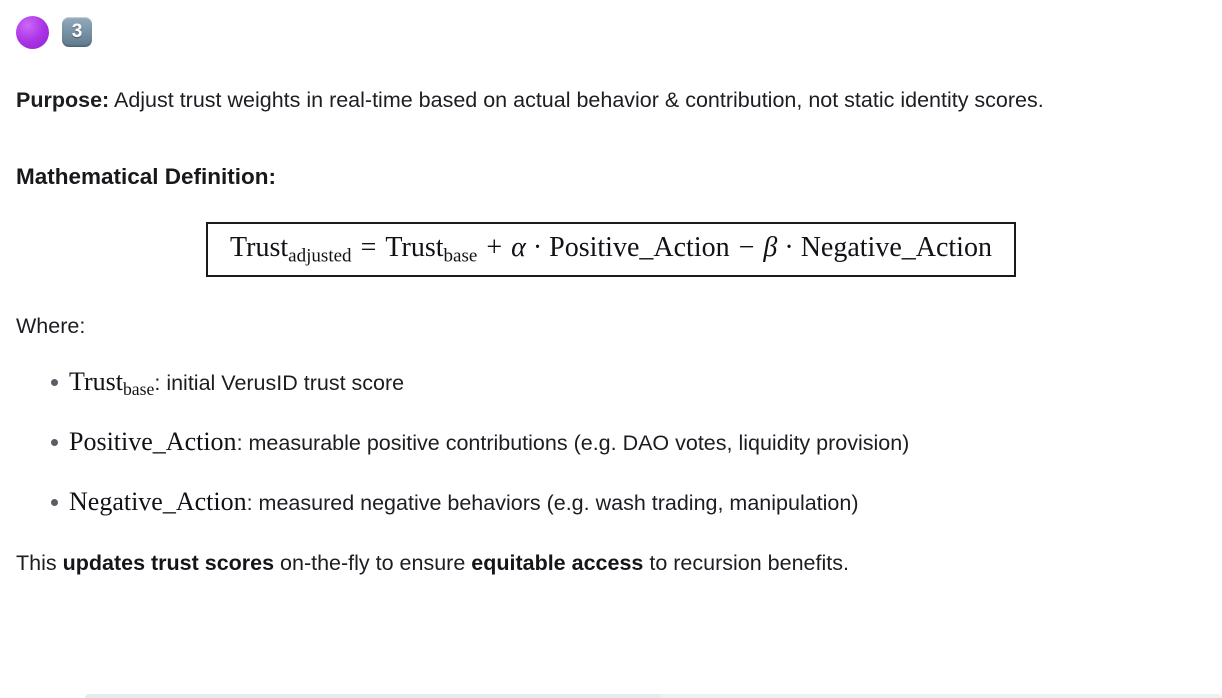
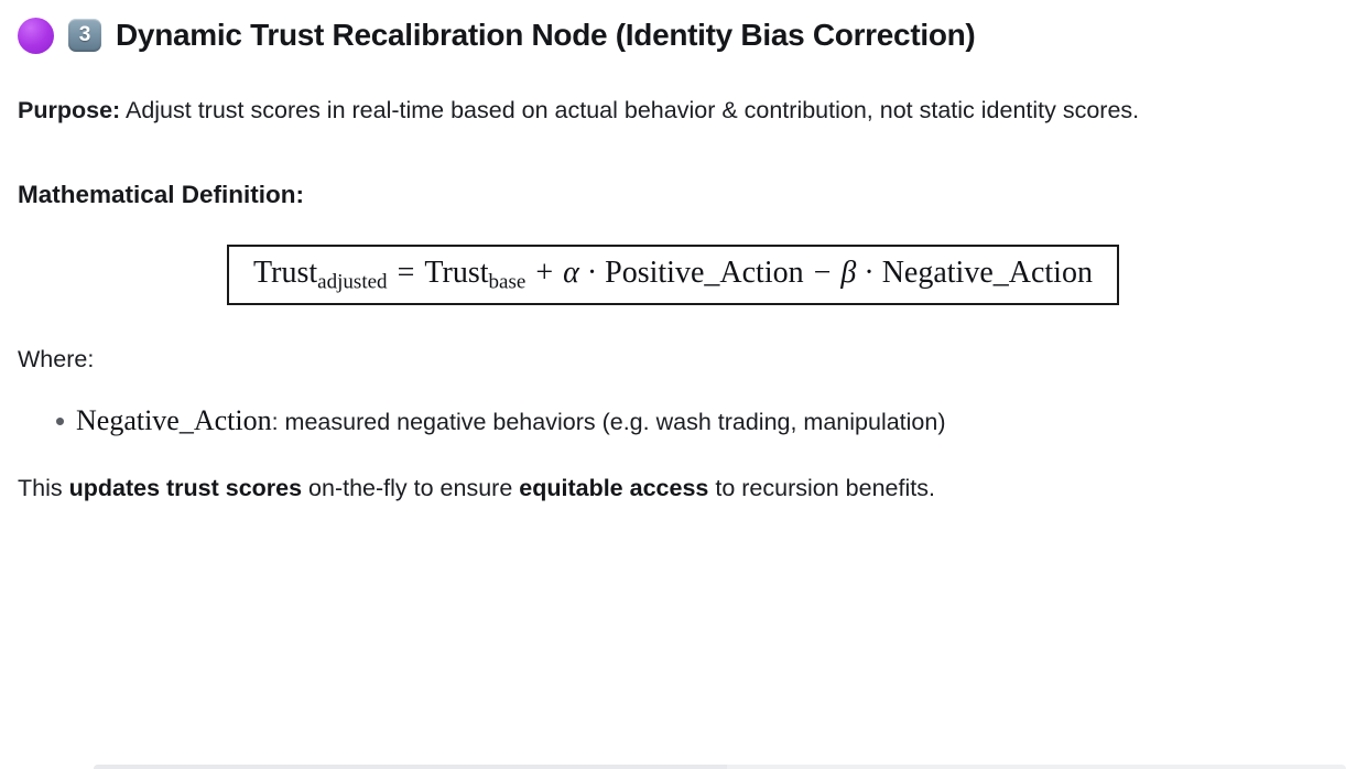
  3
+ Dynamic Trust Recalibration Node (Identity Bias Correction)
- Purpose: Adjust trust weights in real-time based on actual behavior & contribution, not static identity scores.
+ Purpose: Adjust trust scores in real-time based on actual behavior & contribution, not static identity scores.
  Mathematical Definition:
  Trustadjusted = Trustbase + α · Positive_Action − β · Negative_Action
  Where:
- Trustbase: initial VerusID trust score
- Positive_Action: measurable positive contributions (e.g. DAO votes, liquidity provision)
  Negative_Action: measured negative behaviors (e.g. wash trading, manipulation)
  This updates trust scores on-the-fly to ensure equitable access to recursion benefits.
